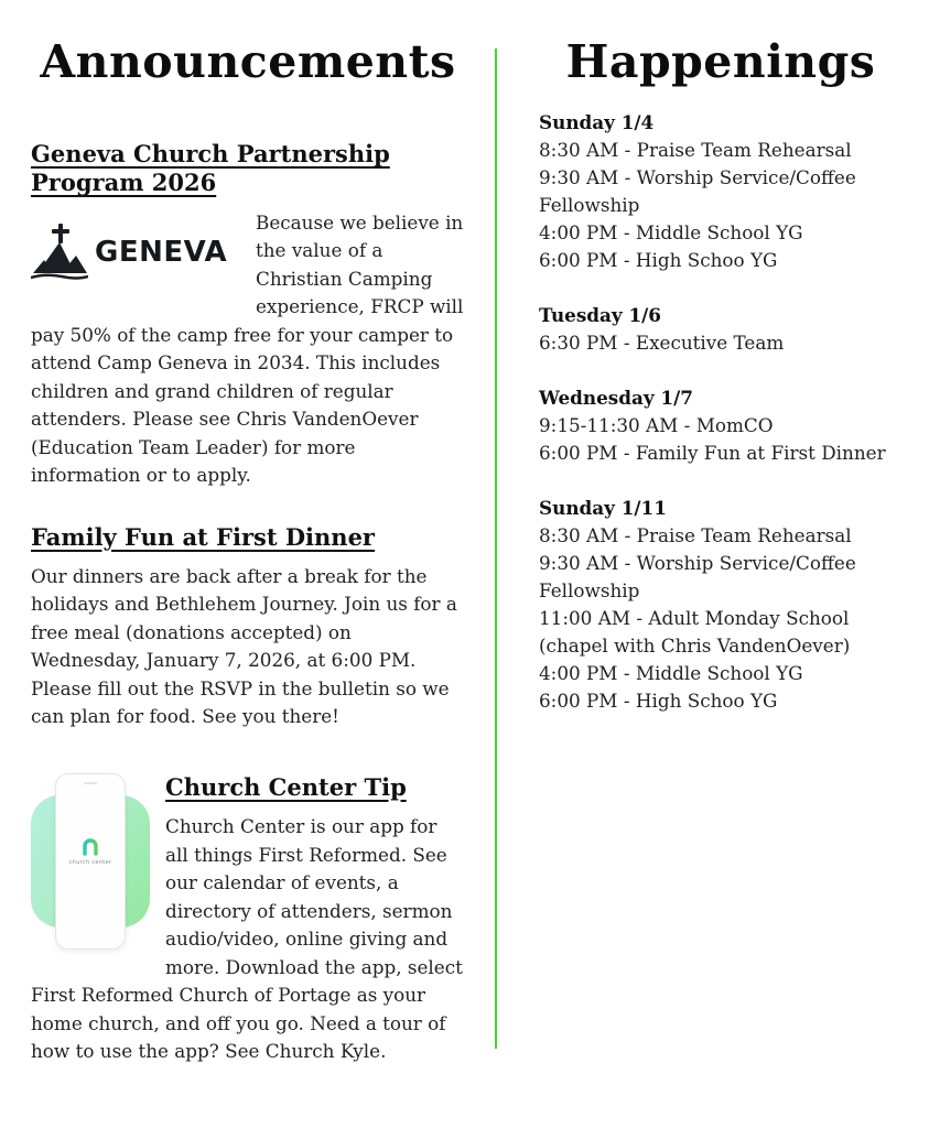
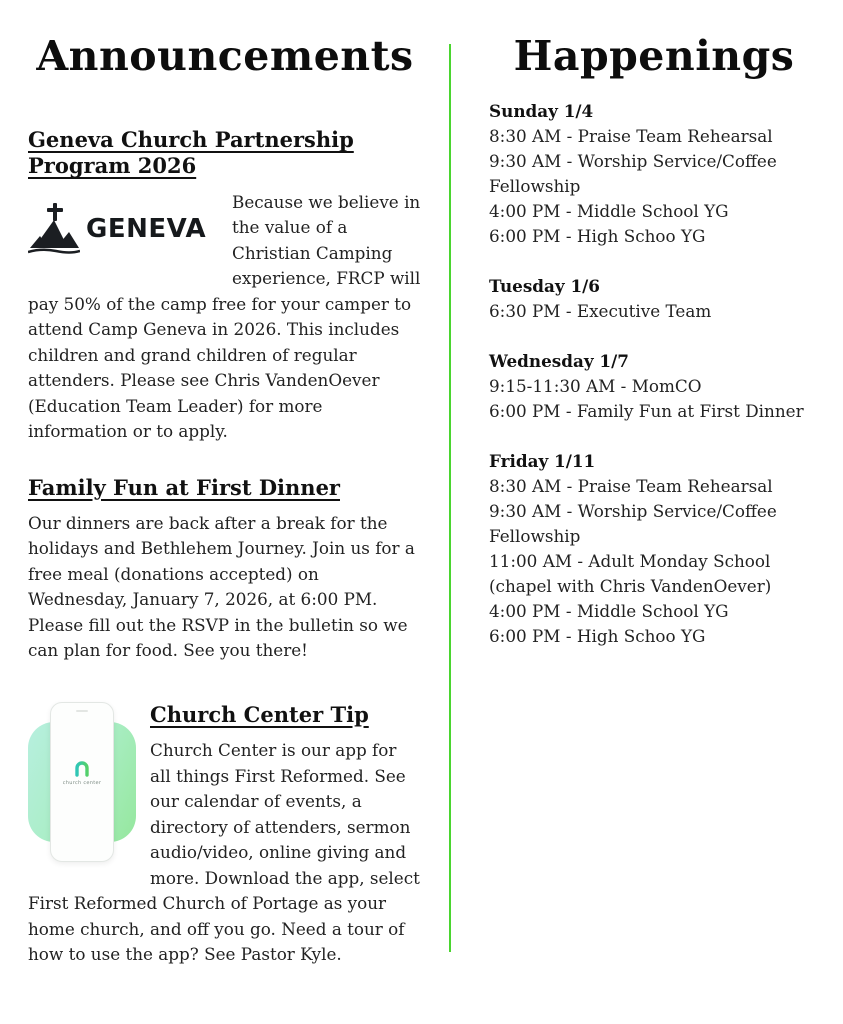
  Announcements
  Geneva Church Partnership Program 2026
  GENEVA
- Because we believe in the value of a Christian Camping experience, FRCP will pay 50% of the camp free for your camper to attend Camp Geneva in 2034. This includes children and grand children of regular attenders. Please see Chris VandenOever (Education Team Leader) for more information or to apply.
+ Because we believe in the value of a Christian Camping experience, FRCP will pay 50% of the camp free for your camper to attend Camp Geneva in 2026. This includes children and grand children of regular attenders. Please see Chris VandenOever (Education Team Leader) for more information or to apply.
  Family Fun at First Dinner
  Our dinners are back after a break for the holidays and Bethlehem Journey. Join us for a free meal (donations accepted) on Wednesday, January 7, 2026, at 6:00 PM. Please fill out the RSVP in the bulletin so we can plan for food. See you there!
  Church Center Tip
- Church Center is our app for all things First Reformed. See our calendar of events, a directory of attenders, sermon audio/video, online giving and more. Download the app, select First Reformed Church of Portage as your home church, and off you go. Need a tour of how to use the app? See Church Kyle.
+ Church Center is our app for all things First Reformed. See our calendar of events, a directory of attenders, sermon audio/video, online giving and more. Download the app, select First Reformed Church of Portage as your home church, and off you go. Need a tour of how to use the app? See Pastor Kyle.
  Happenings
  Sunday 1/4
  8:30 AM - Praise Team Rehearsal
  9:30 AM - Worship Service/Coffee Fellowship
  4:00 PM - Middle School YG
  6:00 PM - High Schoo YG
  Tuesday 1/6
  6:30 PM - Executive Team
  Wednesday 1/7
  9:15-11:30 AM - MomCO
  6:00 PM - Family Fun at First Dinner
- Sunday 1/11
+ Friday 1/11
  8:30 AM - Praise Team Rehearsal
  9:30 AM - Worship Service/Coffee Fellowship
  11:00 AM - Adult Monday School (chapel with Chris VandenOever)
  4:00 PM - Middle School YG
  6:00 PM - High Schoo YG
